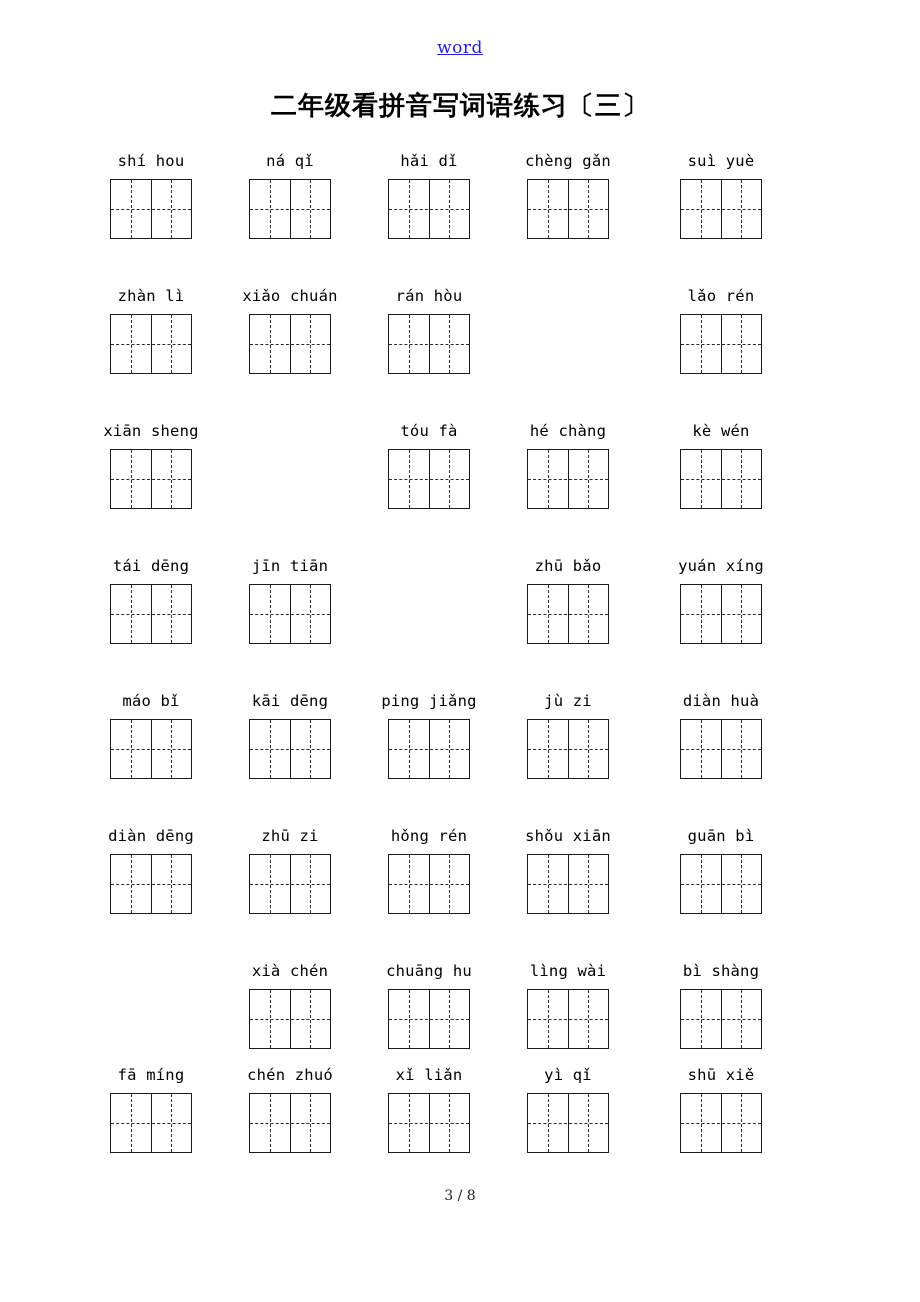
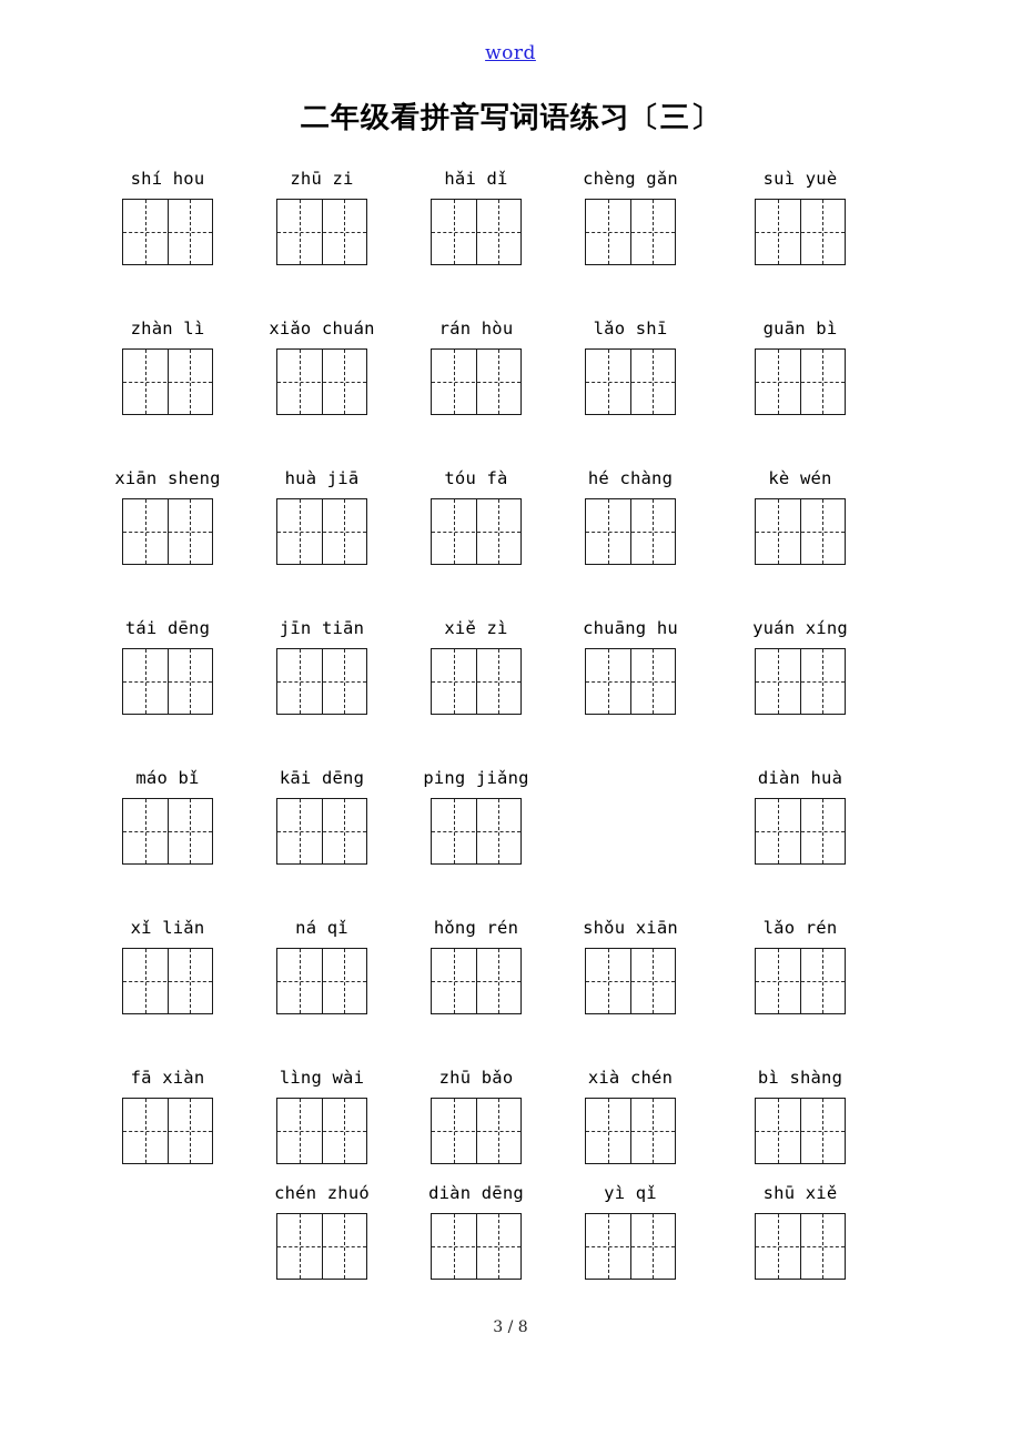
  word
  二年级看拼音写词语练习〔三〕
  shí hou
- ná qǐ
+ zhū zi
  hǎi dǐ
  chèng gǎn
  suì yuè
  zhàn lì
  xiǎo chuán
  rán hòu
+ lǎo shī
- lǎo rén
+ guān bì
  xiān sheng
+ huà jiā
  tóu fà
  hé chàng
  kè wén
  tái dēng
  jīn tiān
+ xiě zì
- zhū bǎo
+ chuāng hu
  yuán xíng
  máo bǐ
  kāi dēng
  ping jiǎng
- jù zi
  diàn huà
- diàn dēng
+ xǐ liǎn
- zhū zi
+ ná qǐ
  hǒng rén
  shǒu xiān
- guān bì
+ lǎo rén
+ fā xiàn
- xià chén
+ lìng wài
- chuāng hu
+ zhū bǎo
- lìng wài
+ xià chén
  bì shàng
- fā míng
  chén zhuó
- xǐ liǎn
+ diàn dēng
  yì qǐ
  shū xiě
  3 / 8
